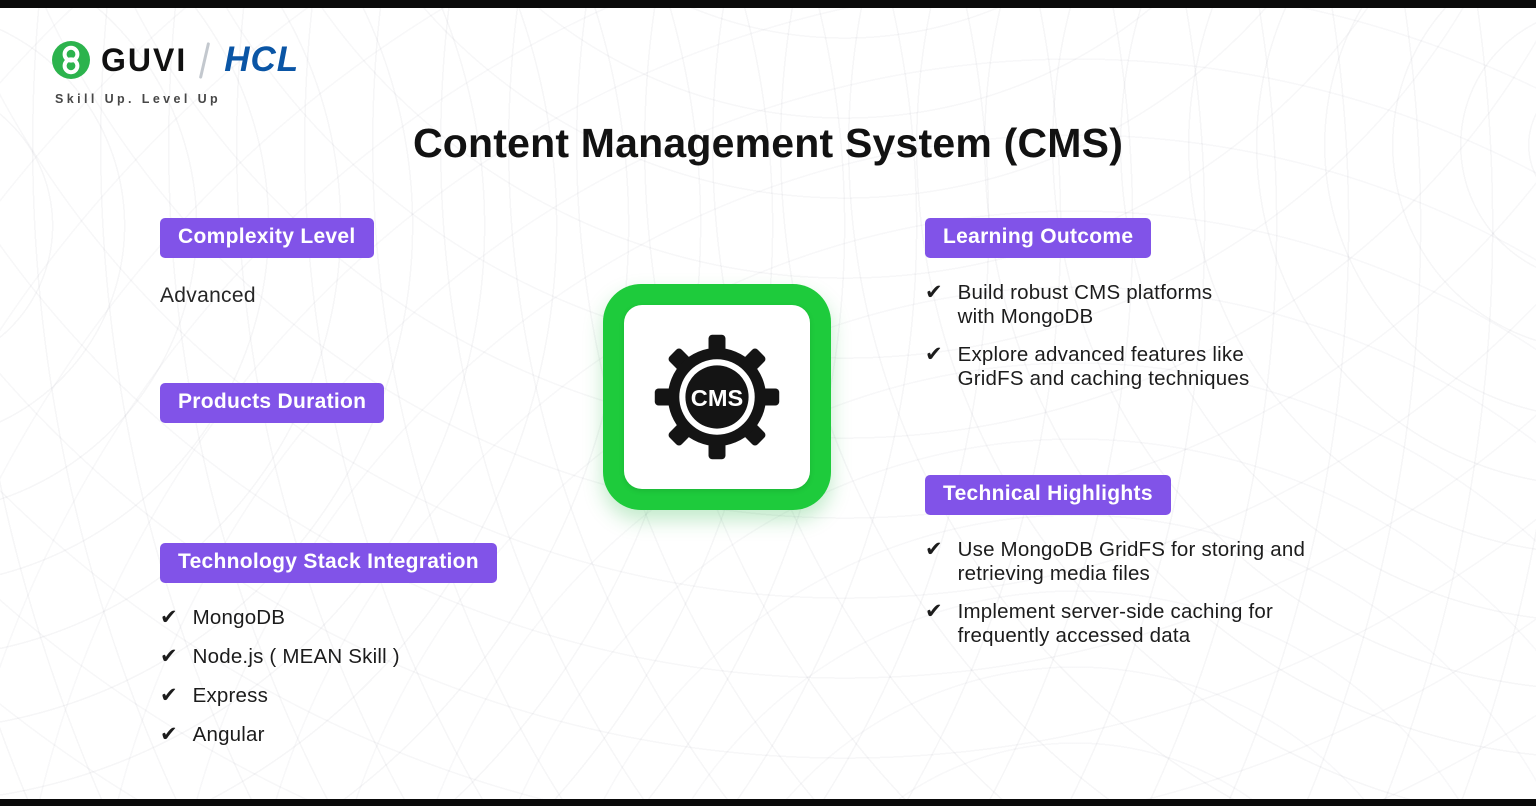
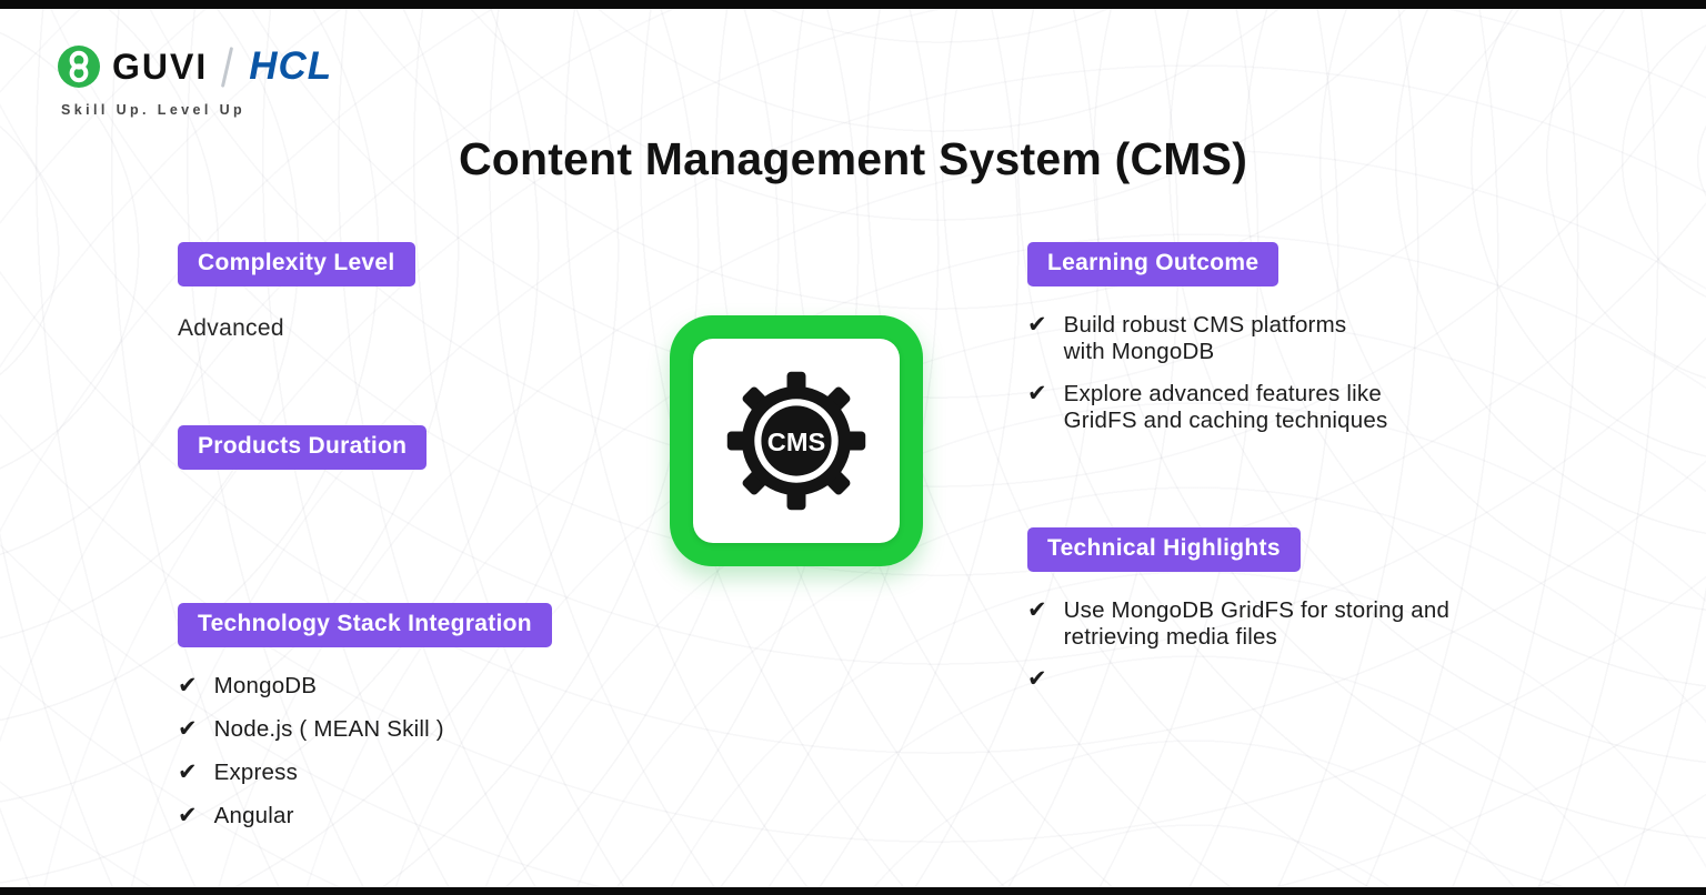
  GUVI
  HCL
  Skill Up. Level Up
  Content Management System (CMS)
  Complexity Level
  Advanced
  Products Duration
  Technology Stack Integration
  ✔
  MongoDB
  ✔
  Node.js ( MEAN Skill )
  ✔
  Express
  ✔
  Angular
  CMS
  Learning Outcome
  ✔
  Build robust CMS platforms
  with MongoDB
  ✔
  Explore advanced features like
  GridFS and caching techniques
  Technical Highlights
  ✔
  Use MongoDB GridFS for storing and
  retrieving media files
  ✔
- Implement server-side caching for
- frequently accessed data
